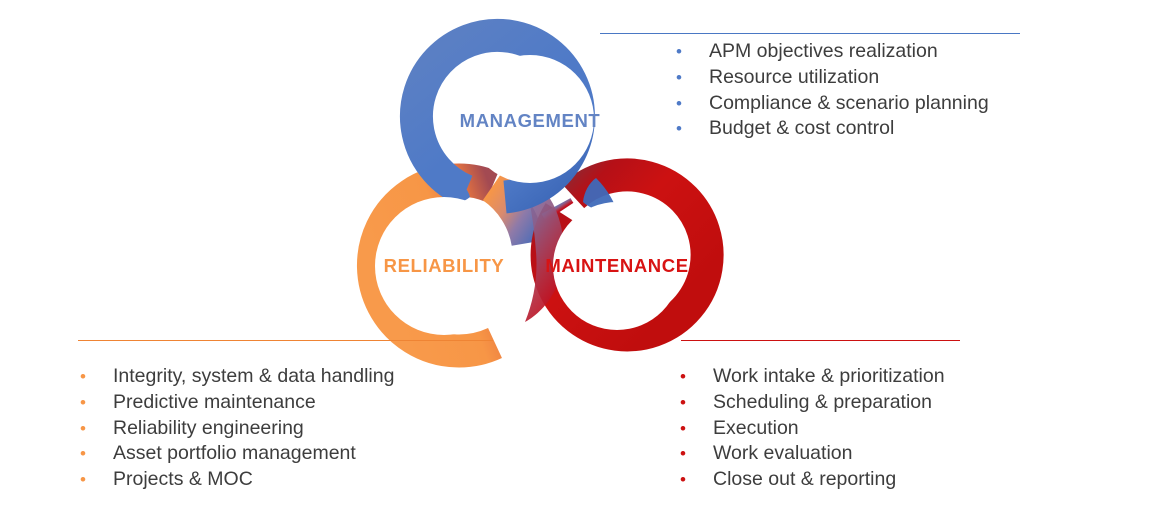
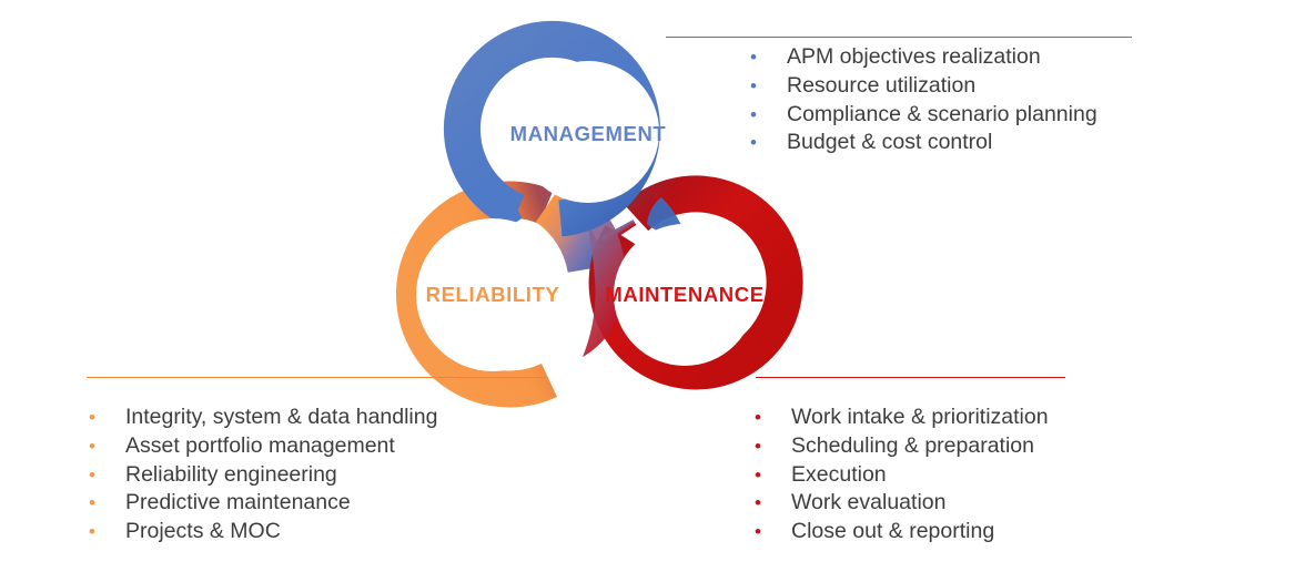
  MANAGEMENT
  RELIABILITY
  MAINTENANCE
  •
  APM objectives realization
  •
  Resource utilization
  •
  Compliance & scenario planning
  •
  Budget & cost control
  •
  Integrity, system & data handling
  •
- Predictive maintenance
+ Asset portfolio management
  •
  Reliability engineering
  •
- Asset portfolio management
+ Predictive maintenance
  •
  Projects & MOC
  •
  Work intake & prioritization
  •
  Scheduling & preparation
  •
  Execution
  •
  Work evaluation
  •
  Close out & reporting
